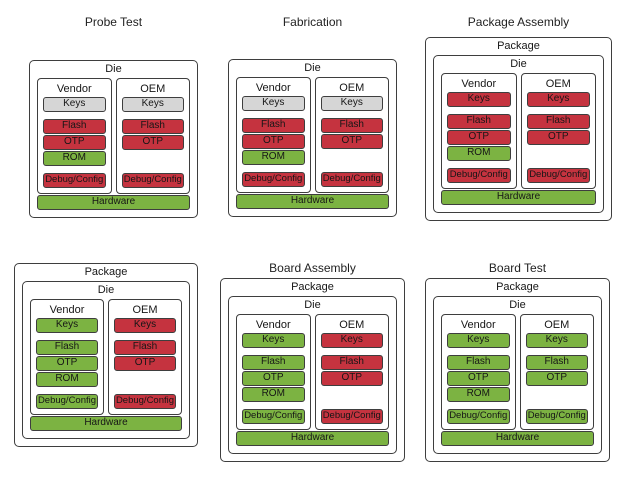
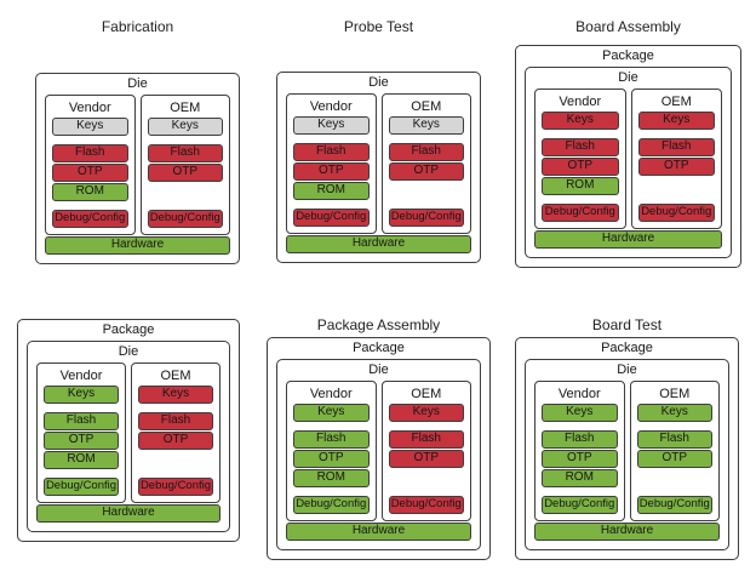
- Probe Test
+ Fabrication
  Die
  Vendor
  Keys
  Flash
  OTP
  ROM
  Debug/Config
  OEM
  Keys
  Flash
  OTP
  Debug/Config
  Hardware
- Fabrication
+ Probe Test
  Die
  Vendor
  Keys
  Flash
  OTP
  ROM
  Debug/Config
  OEM
  Keys
  Flash
  OTP
  Debug/Config
  Hardware
- Package Assembly
+ Board Assembly
  Package
  Die
  Vendor
  Keys
  Flash
  OTP
  ROM
  Debug/Config
  OEM
  Keys
  Flash
  OTP
  Debug/Config
  Hardware
  Package
  Die
  Vendor
  Keys
  Flash
  OTP
  ROM
  Debug/Config
  OEM
  Keys
  Flash
  OTP
  Debug/Config
  Hardware
- Board Assembly
+ Package Assembly
  Package
  Die
  Vendor
  Keys
  Flash
  OTP
  ROM
  Debug/Config
  OEM
  Keys
  Flash
  OTP
  Debug/Config
  Hardware
  Board Test
  Package
  Die
  Vendor
  Keys
  Flash
  OTP
  ROM
  Debug/Config
  OEM
  Keys
  Flash
  OTP
  Debug/Config
  Hardware
